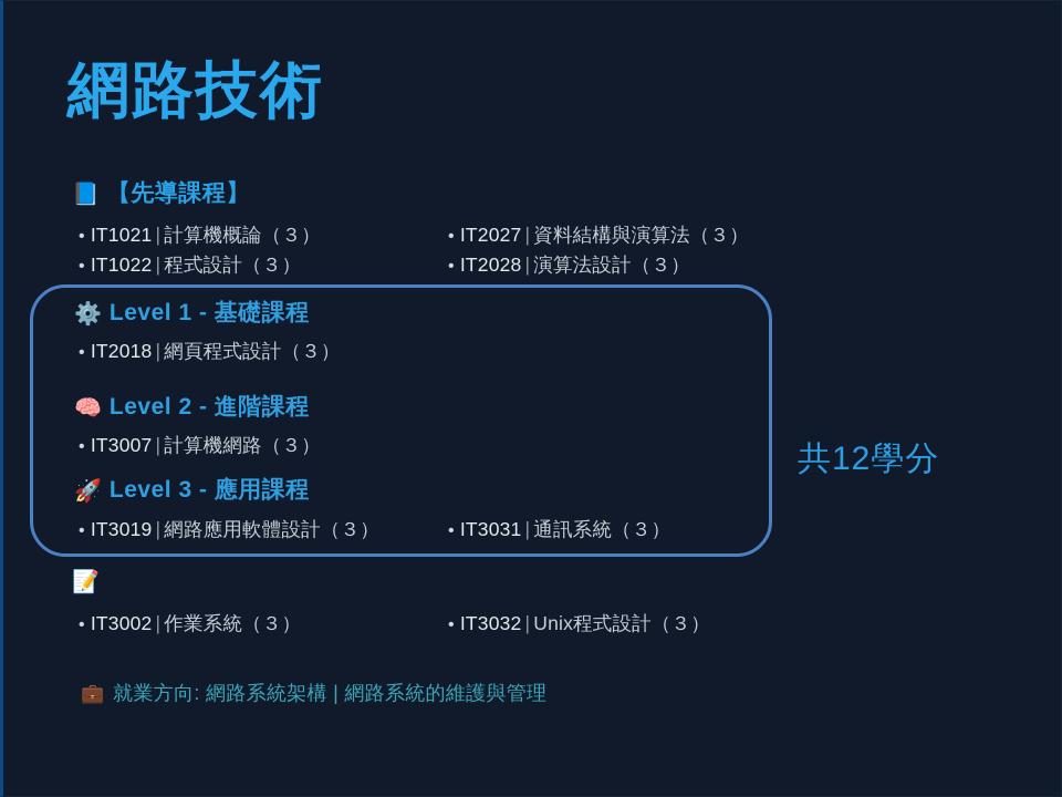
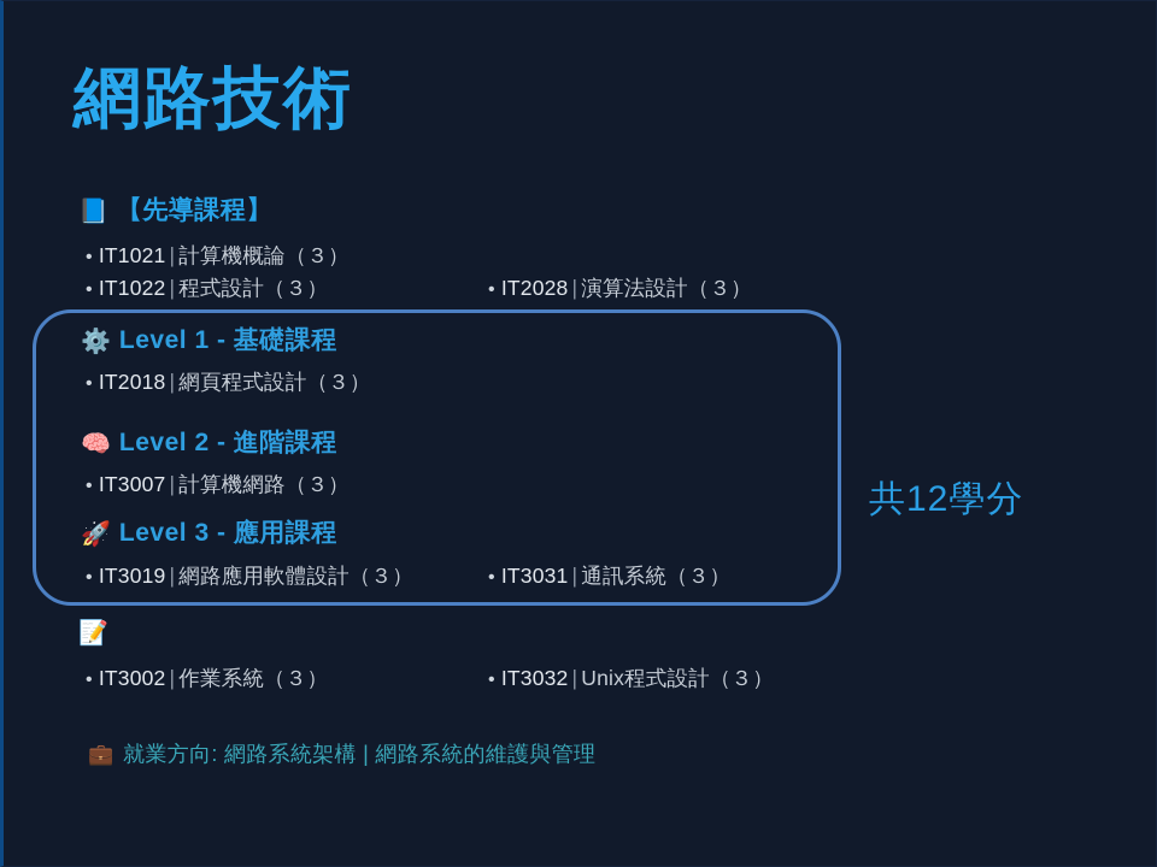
  網路技術
  📘
  【先導課程】
  • IT1021 | 計算機概論（３）
  • IT1022 | 程式設計（３）
- • IT2027 | 資料結構與演算法（３）
  • IT2028 | 演算法設計（３）
  ⚙️
  Level 1 - 基礎課程
  • IT2018 | 網頁程式設計（３）
  🧠
  Level 2 - 進階課程
  • IT3007 | 計算機網路（３）
  🚀
  Level 3 - 應用課程
  • IT3019 | 網路應用軟體設計（３）
  • IT3031 | 通訊系統（３）
  📝
  • IT3002 | 作業系統（３）
  • IT3032 | Unix程式設計（３）
  共12學分
  💼
  就業方向: 網路系統架構 | 網路系統的維護與管理
